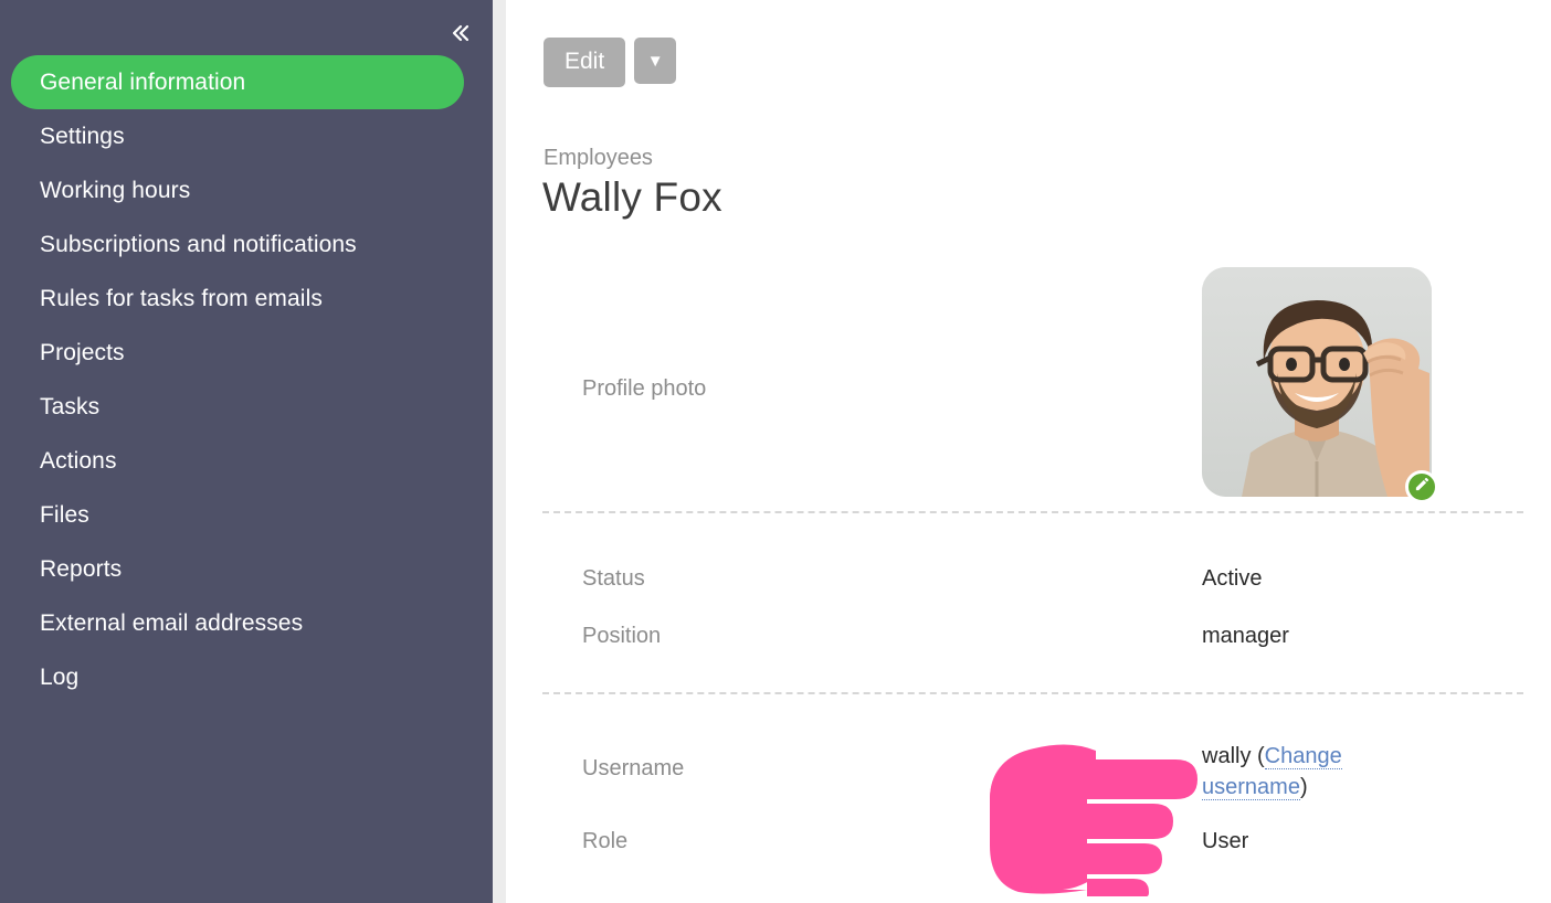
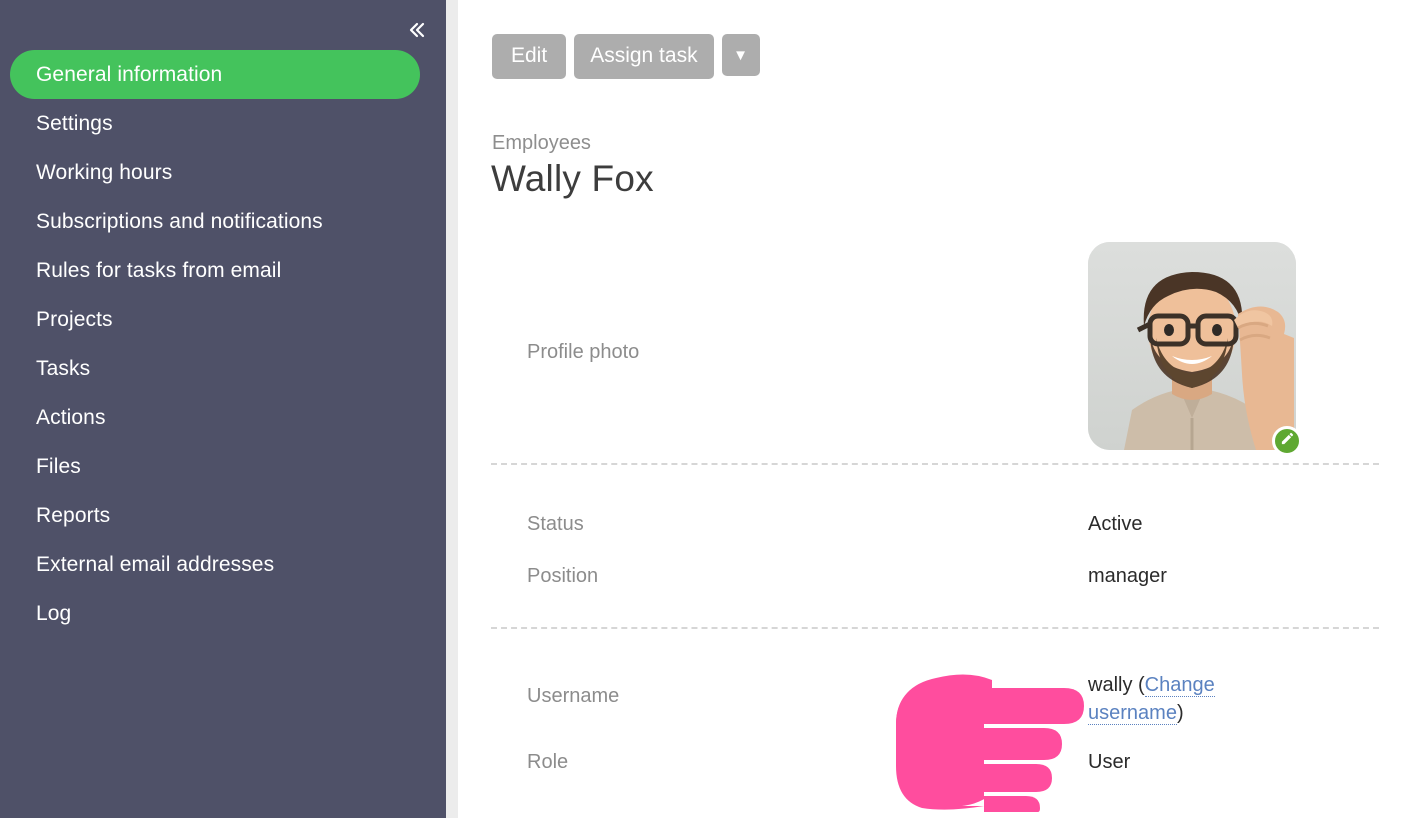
  General information
  Settings
  Working hours
  Subscriptions and notifications
- Rules for tasks from emails
+ Rules for tasks from email
  Projects
  Tasks
  Actions
  Files
  Reports
  External email addresses
  Log
  Edit
+ Assign task
  ▼
  Employees
  Wally Fox
  Profile photo
  Status
  Active
  Position
  manager
  Username
  wally (Change username)
  Role
  User
